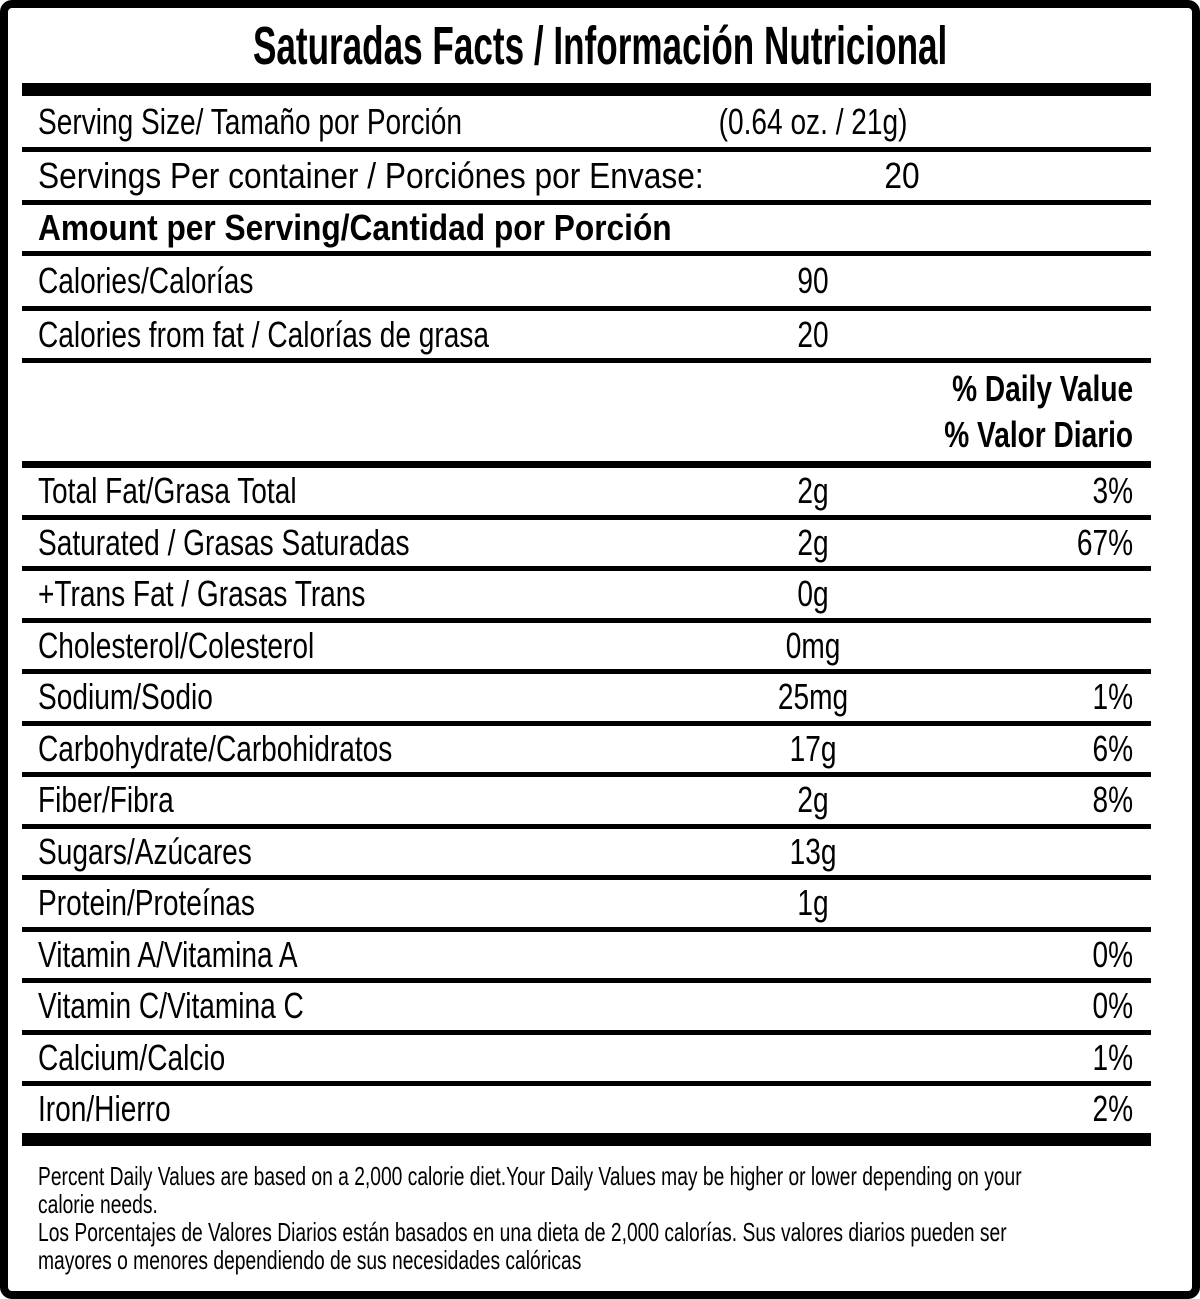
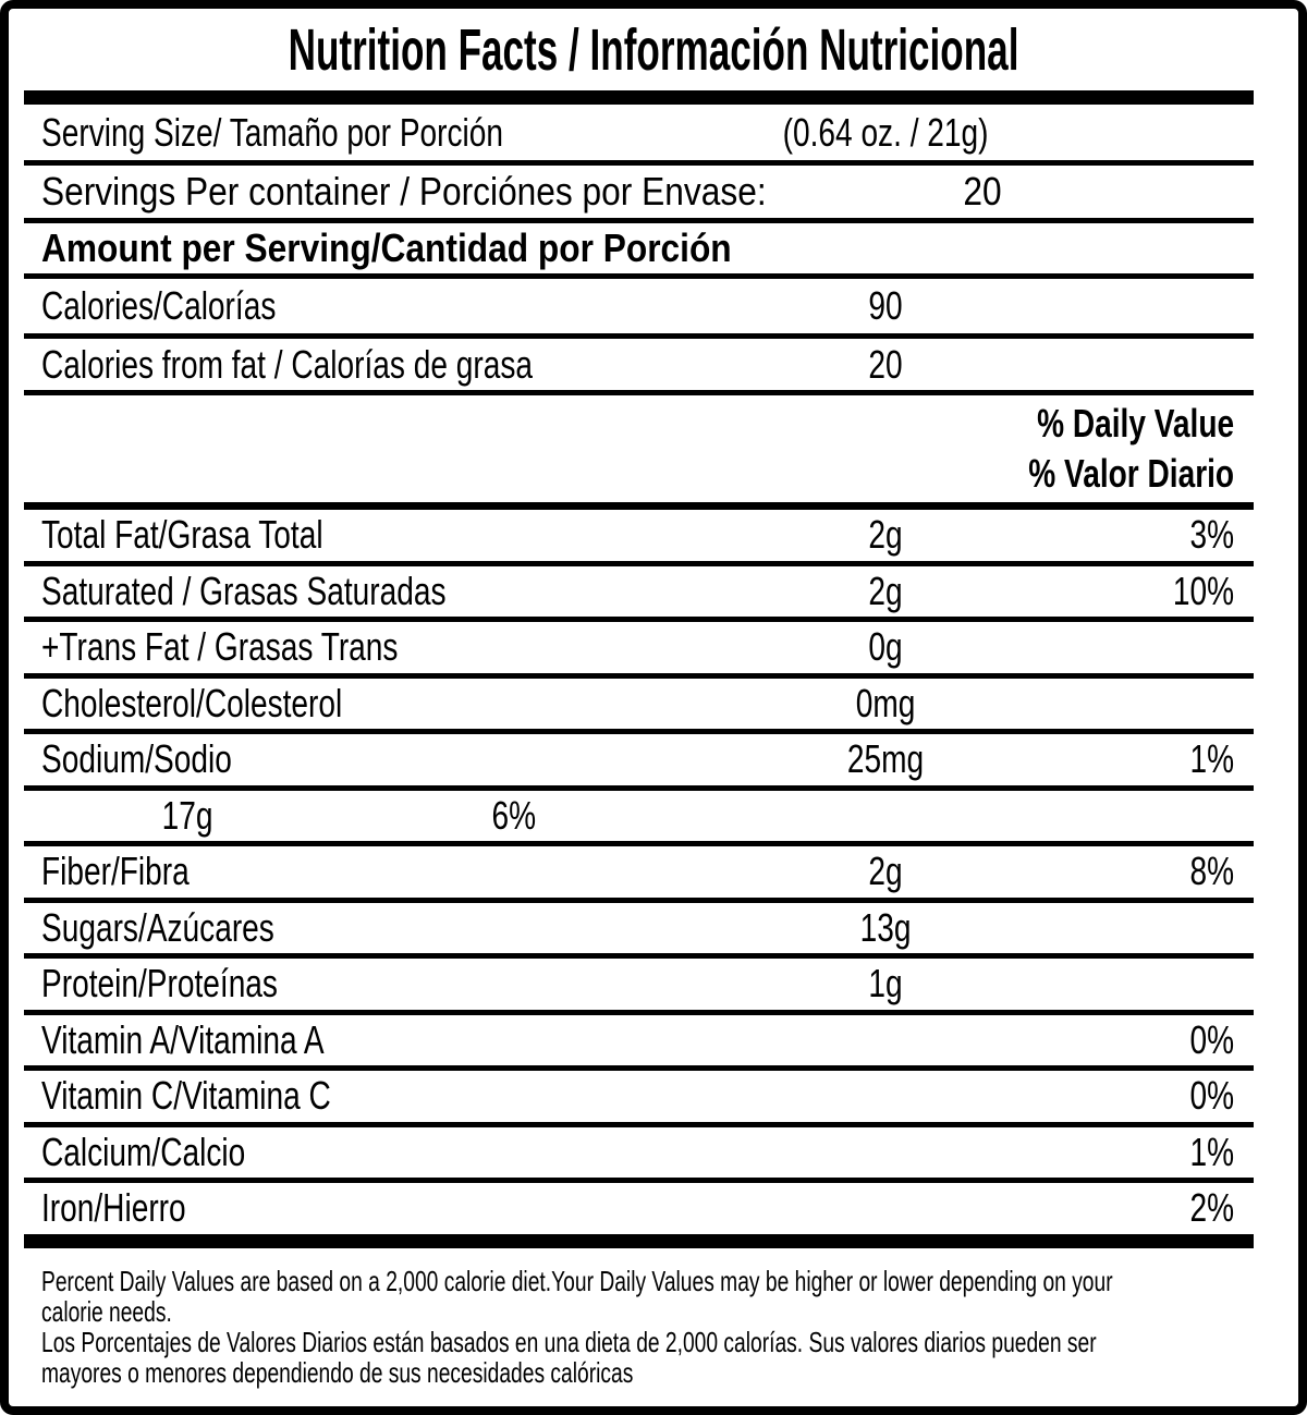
- Saturadas Facts / Información Nutricional
+ Nutrition Facts / Información Nutricional
  Serving Size/ Tamaño por Porción
  (0.64 oz. / 21g)
  Servings Per container / Porciónes por Envase:
  20
  Amount per Serving/Cantidad por Porción
  Calories/Calorías
  90
  Calories from fat / Calorías de grasa
  20
  % Daily Value
  % Valor Diario
  Total Fat/Grasa Total
  2g
  3%
  Saturated / Grasas Saturadas
  2g
- 67%
+ 10%
  +Trans Fat / Grasas Trans
  0g
  Cholesterol/Colesterol
  0mg
  Sodium/Sodio
  25mg
  1%
- Carbohydrate/Carbohidratos
  17g
  6%
  Fiber/Fibra
  2g
  8%
  Sugars/Azúcares
  13g
  Protein/Proteínas
  1g
  Vitamin A/Vitamina A
  0%
  Vitamin C/Vitamina C
  0%
  Calcium/Calcio
  1%
  Iron/Hierro
  2%
  Percent Daily Values are based on a 2,000 calorie diet.Your Daily Values may be higher or lower depending on your
  calorie needs.
  Los Porcentajes de Valores Diarios están basados en una dieta de 2,000 calorías. Sus valores diarios pueden ser
  mayores o menores dependiendo de sus necesidades calóricas
